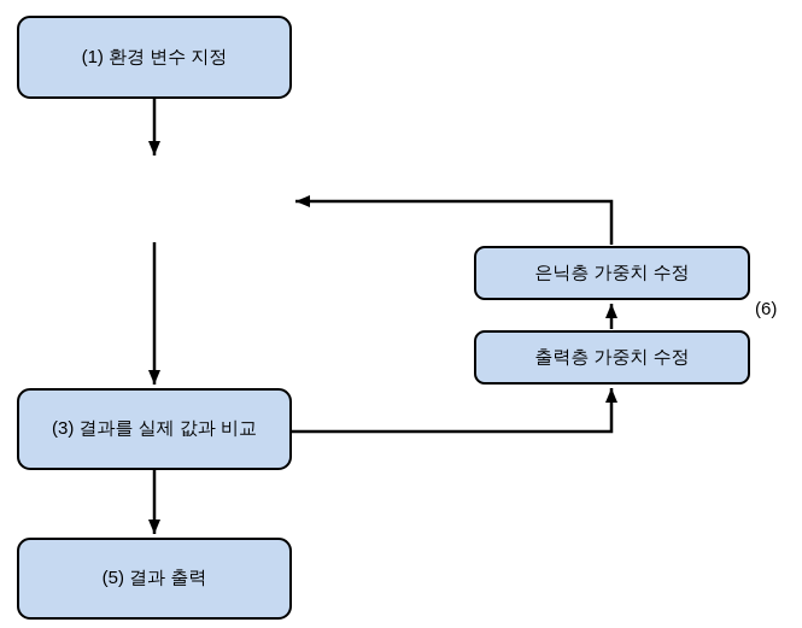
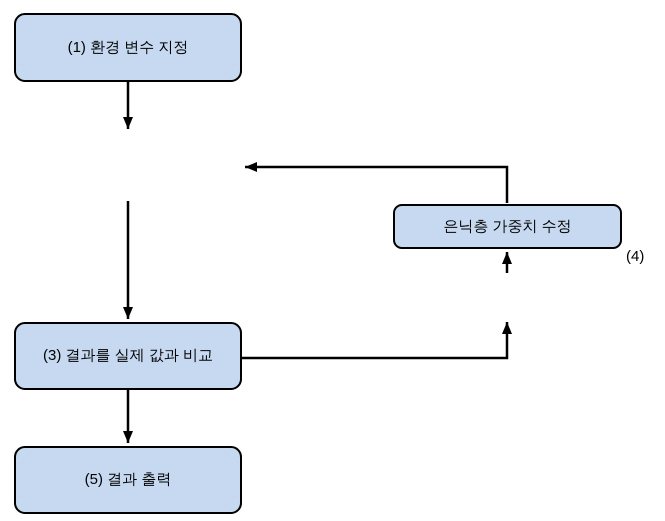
  (1) 환경 변수 지정
  (3) 결과를 실제 값과 비교
  (5) 결과 출력
  은닉층 가중치 수정
- 출력층 가중치 수정
- (6)
+ (4)
